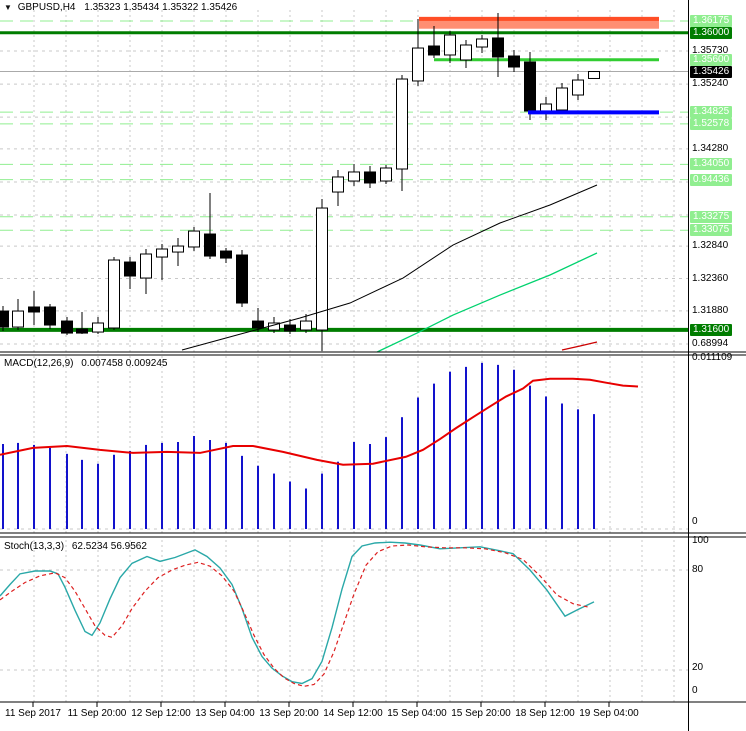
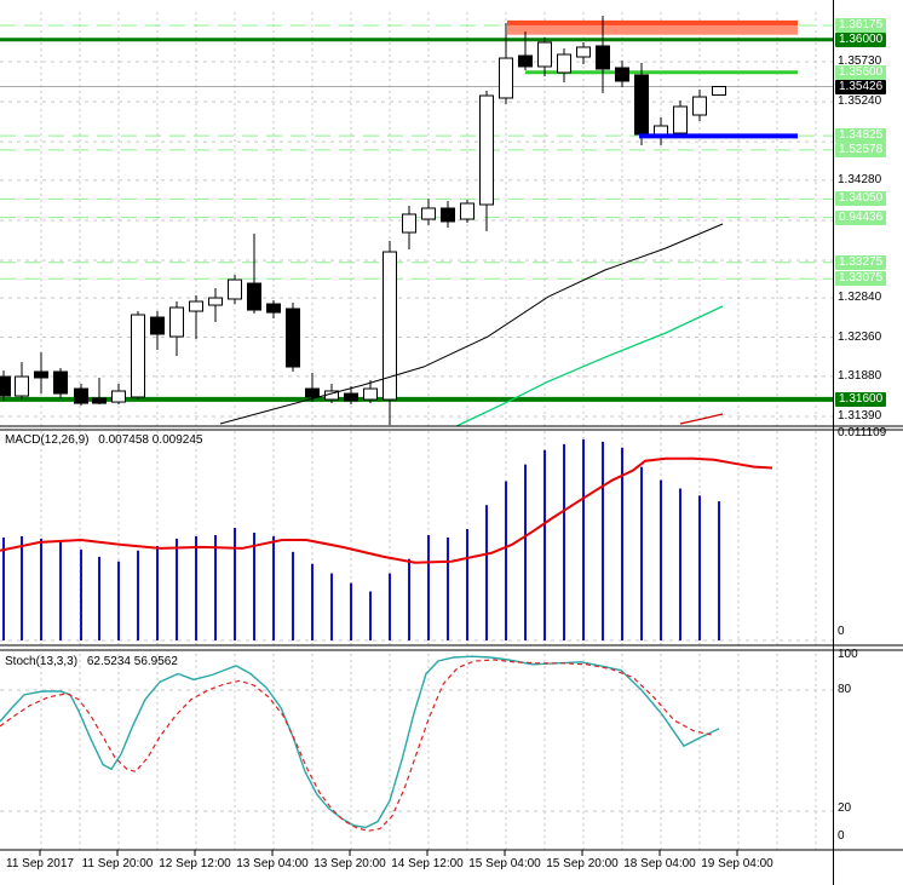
- ▼ GBPUSD,H4 1.35323 1.35434 1.35322 1.35426
  MACD(12,26,9) 0.007458 0.009245
  Stoch(13,3,3) 62.5234 56.9562
  1.36175
  1.36000
  1.35730
  1.35600
  1.35426
  1.35240
  1.34825
  1.52578
  1.34280
  1.34050
  0.94436
  1.33275
  1.33075
  1.32840
  1.32360
  1.31880
  1.31600
- 0.68994
+ 1.31390
  0.011109
  0
  100
  80
  20
  0
  11 Sep 2017
  11 Sep 20:00
  12 Sep 12:00
  13 Sep 04:00
  13 Sep 20:00
  14 Sep 12:00
  15 Sep 04:00
  15 Sep 20:00
- 18 Sep 12:00
+ 18 Sep 04:00
  19 Sep 04:00
